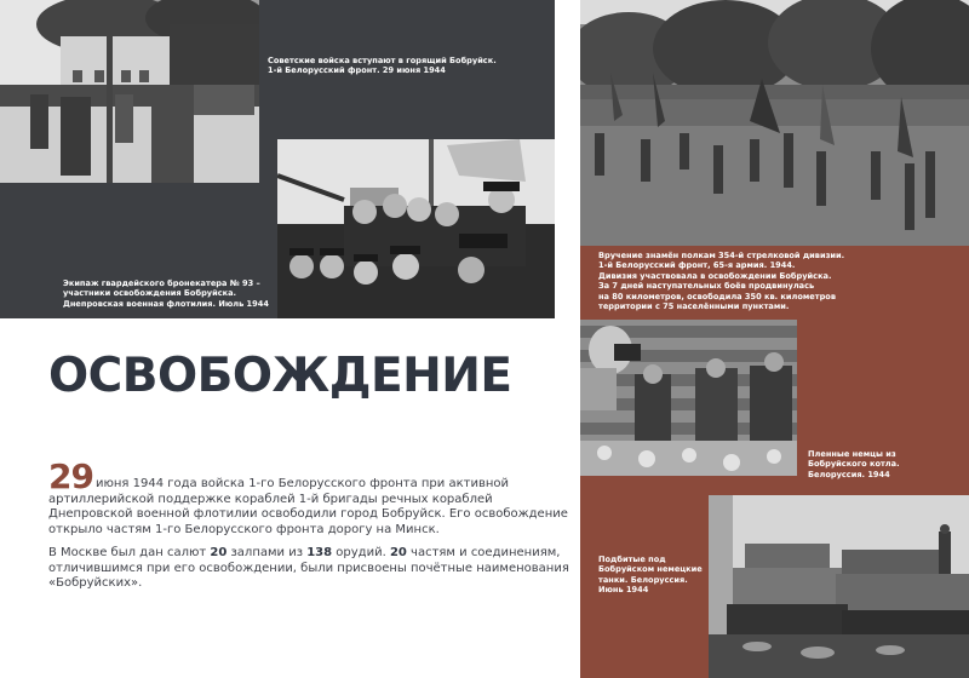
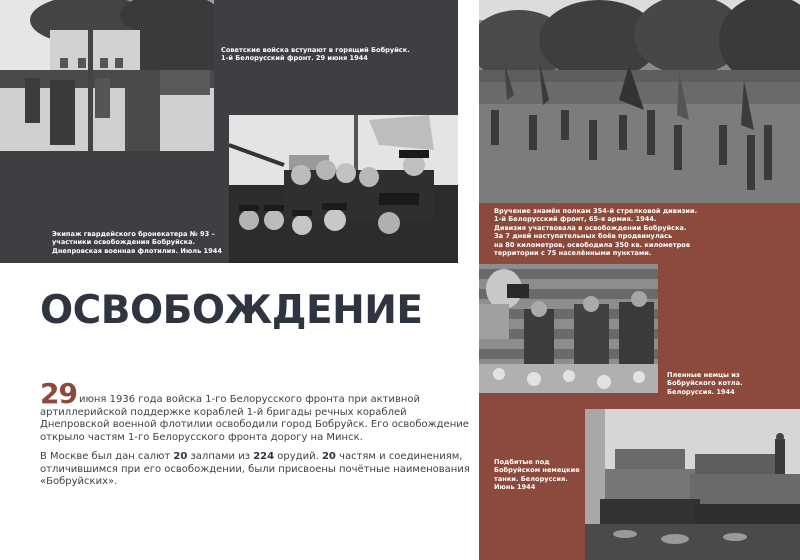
  Советские войска вступают в горящий Бобруйск.
  1-й Белорусский фронт. 29 июня 1944
  Экипаж гвардейского бронекатера № 93 –
  участники освобождения Бобруйска.
  Днепровская военная флотилия. Июль 1944
  Вручение знамён полкам 354-й стрелковой дивизии.
  1-й Белорусский фронт, 65-я армия. 1944.
  Дивизия участвовала в освобождении Бобруйска.
  За 7 дней наступательных боёв продвинулась
  на 80 километров, освободила 350 кв. километров
  территории с 75 населёнными пунктами.
  Пленные немцы из
  Бобруйского котла.
  Белоруссия. 1944
  Подбитые под
  Бобруйском немецкие
  танки. Белоруссия.
  Июнь 1944
  ОСВОБОЖДЕНИЕ
- 29 июня 1944 года войска 1-го Белорусского фронта при активной артиллерийской поддержке кораблей 1-й бригады речных кораблей Днепровской военной флотилии освободили город Бобруйск. Его освобождение открыло частям 1-го Белорусского фронта дорогу на Минск.
+ 29 июня 1936 года войска 1-го Белорусского фронта при активной артиллерийской поддержке кораблей 1-й бригады речных кораблей Днепровской военной флотилии освободили город Бобруйск. Его освобождение открыло частям 1-го Белорусского фронта дорогу на Минск.
- В Москве был дан салют 20 залпами из 138 орудий. 20 частям и соединениям, отличившимся при его освобождении, были присвоены почётные наименования «Бобруйских».
+ В Москве был дан салют 20 залпами из 224 орудий. 20 частям и соединениям, отличившимся при его освобождении, были присвоены почётные наименования «Бобруйских».
